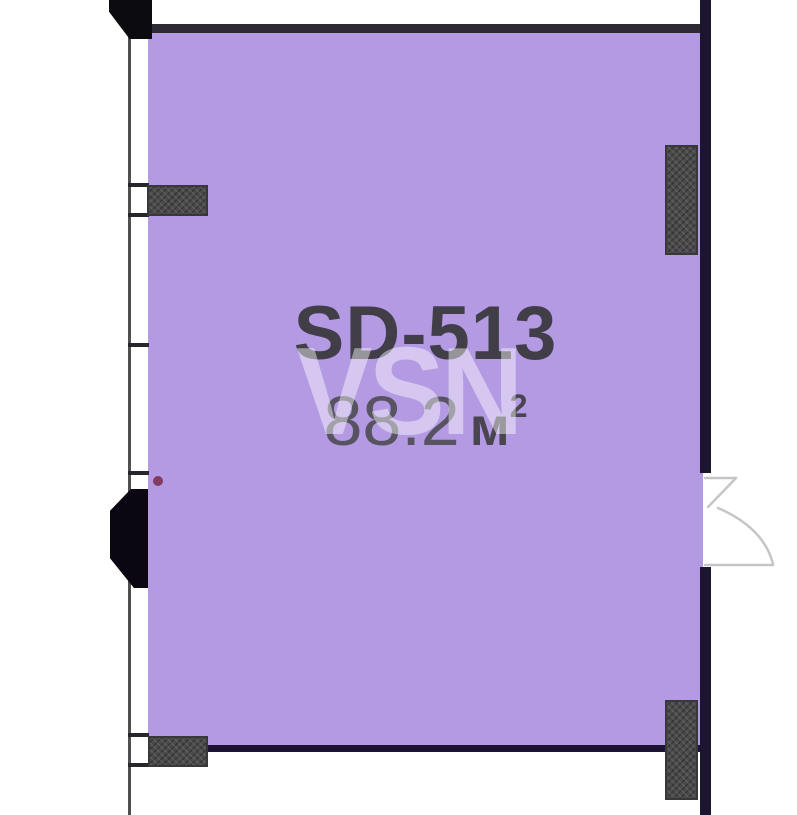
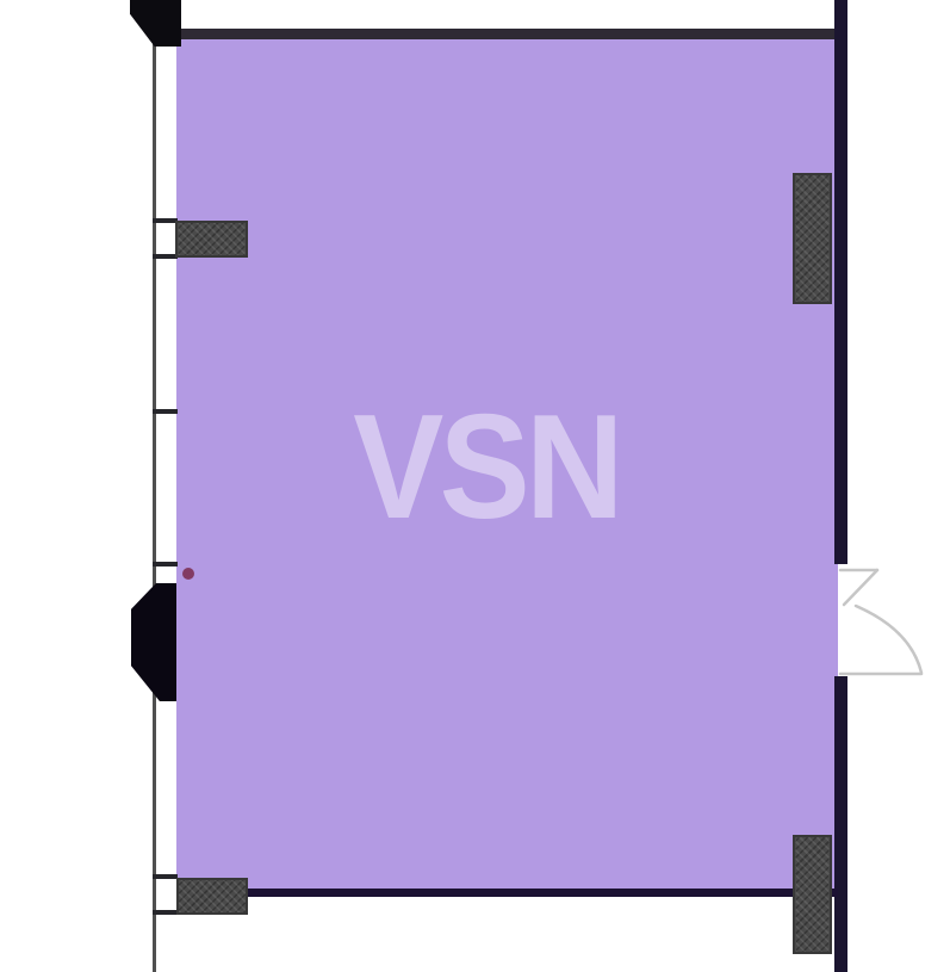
- SD-513
- 88.2 м2
  VSN
